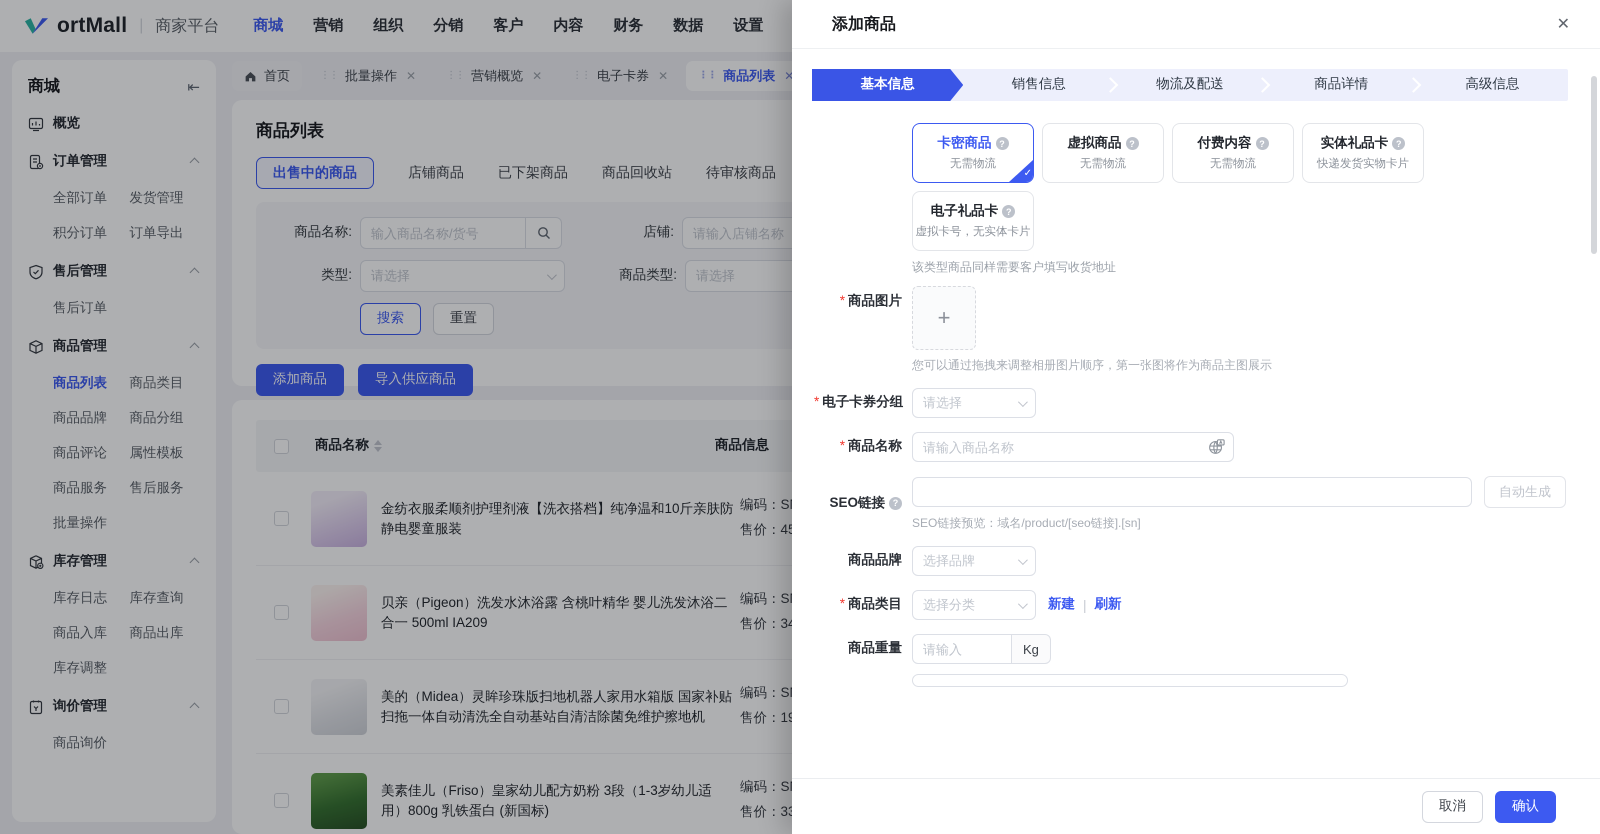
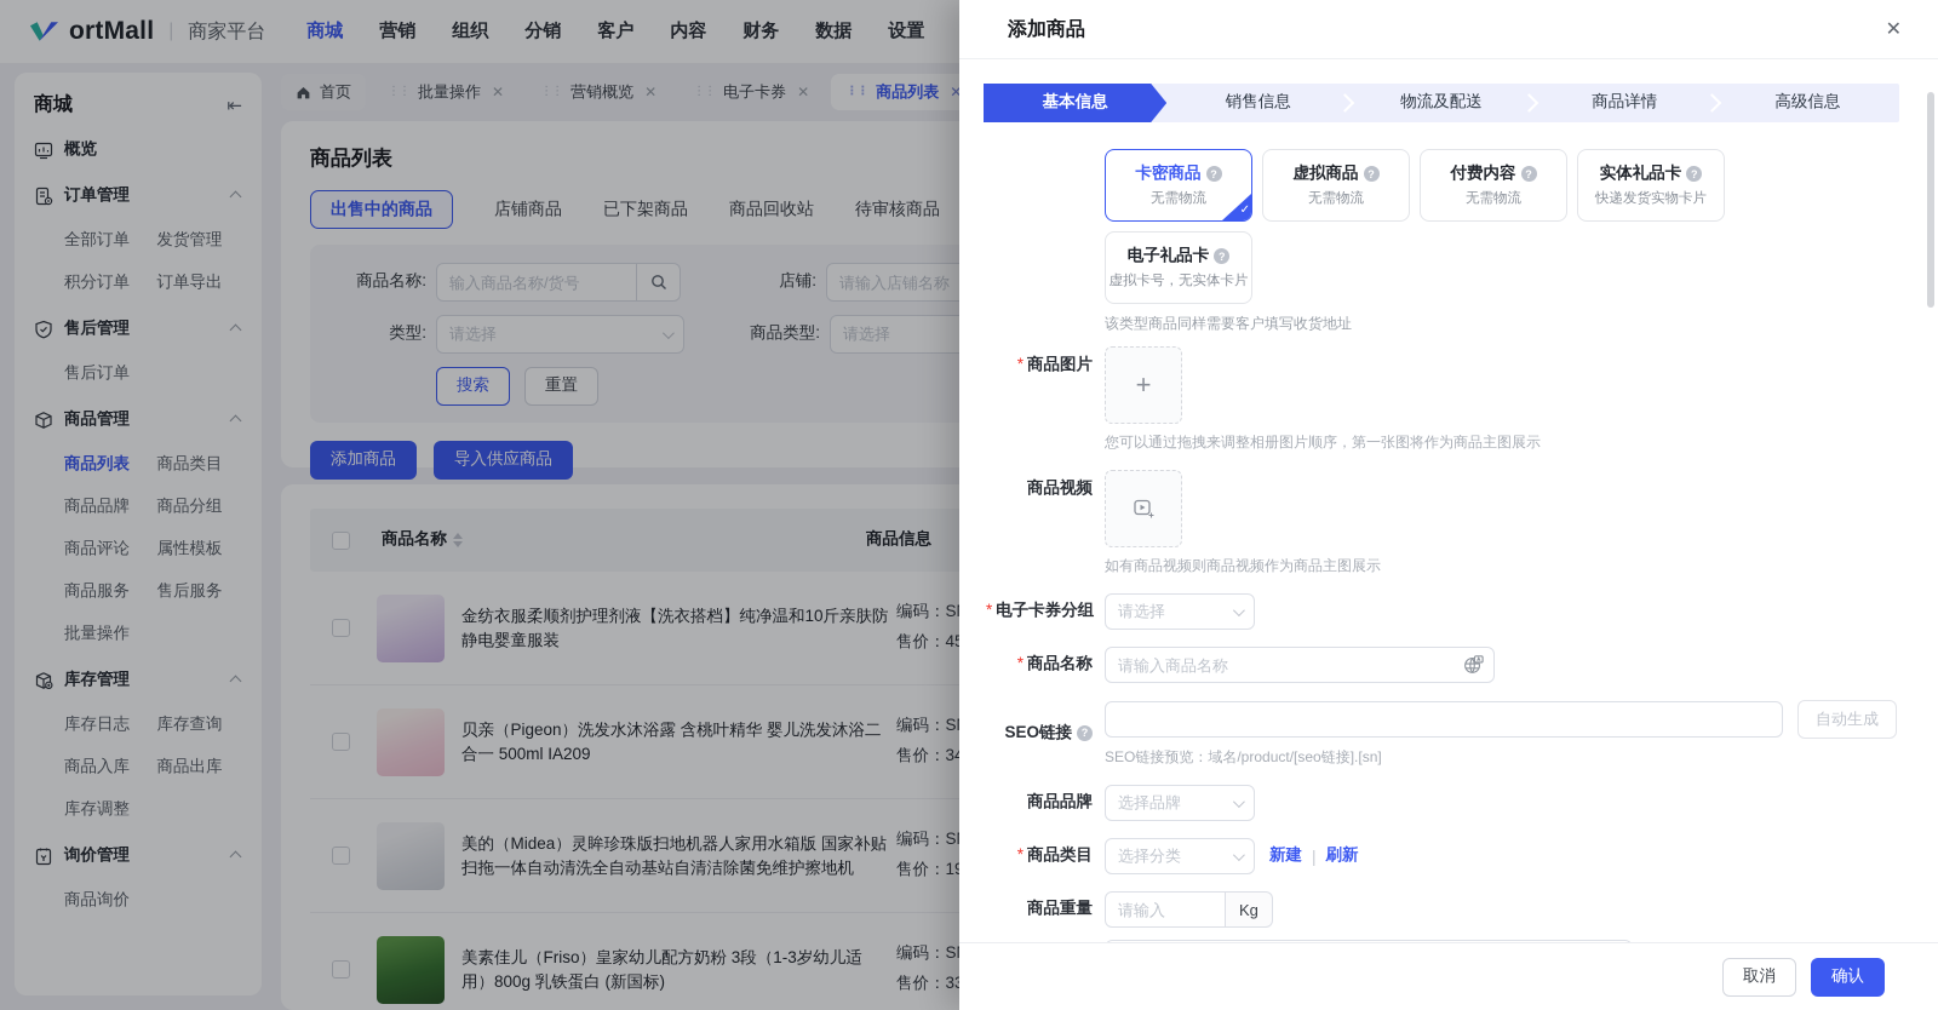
  ortMall
  |
  商家平台
  商城
  营销
  组织
  分销
  客户
  内容
  财务
  数据
  设置
  商城
  ⇤
  概览
  订单管理
  全部订单
  发货管理
  积分订单
  订单导出
  售后管理
  售后订单
  商品管理
  商品列表
  商品类目
  商品品牌
  商品分组
  商品评论
  属性模板
  商品服务
  售后服务
  批量操作
  库存管理
  库存日志
  库存查询
  商品入库
  商品出库
  库存调整
  询价管理
  商品询价
  首页
  批量操作
  ✕
  ⋮⋮
  营销概览
  ✕
  ⋮⋮
  电子卡券
  ✕
  ⋮⋮
  商品列表
  ✕
  商品列表
  出售中的商品
  店铺商品
  已下架商品
  商品回收站
  待审核商品
  商品名称:
  输入商品名称/货号
  店铺:
  请输入店铺名称
  类型:
  请选择
  商品类型:
  请选择
  搜索
  重置
  添加商品
  导入供应商品
  商品名称
  商品信息
  金纺衣服柔顺剂护理剂液【洗衣搭档】纯净温和10斤亲肤防静电婴童服装
  编码：S
  售价：4
  贝亲（Pigeon）洗发水沐浴露 含桃叶精华 婴儿洗发沐浴二合一 500ml IA209
  编码：S
  售价：3
  美的（Midea）灵眸珍珠版扫地机器人家用水箱版 国家补贴扫拖一体自动清洗全自动基站自清洁除菌免维护擦地机
  编码：S
  售价：1
  美素佳儿（Friso）皇家幼儿配方奶粉 3段（1-3岁幼儿适用）800g 乳铁蛋白 (新国标)
  编码：S
  售价：3
  添加商品
  ✕
  基本信息
  销售信息
  物流及配送
  商品详情
  高级信息
  卡密商品
  ?
  无需物流
  ✓
  虚拟商品
  ?
  无需物流
  付费内容
  ?
  无需物流
  实体礼品卡
  ?
  快递发货实物卡片
  电子礼品卡
  ?
  虚拟卡号，无实体卡片
  该类型商品同样需要客户填写收货地址
  商品图片
  +
  您可以通过拖拽来调整相册图片顺序，第一张图将作为商品主图展示
+ 商品视频
+ 如有商品视频则商品视频作为商品主图展示
  电子卡券分组
  请选择
  商品名称
  请输入商品名称
  SEO链接 ?
  自动生成
  SEO链接预览：域名/product/[seo链接].[sn]
  商品品牌
  选择品牌
  商品类目
  选择分类
  新建
  |
  刷新
  商品重量
  请输入
  Kg
  取消
  确认
